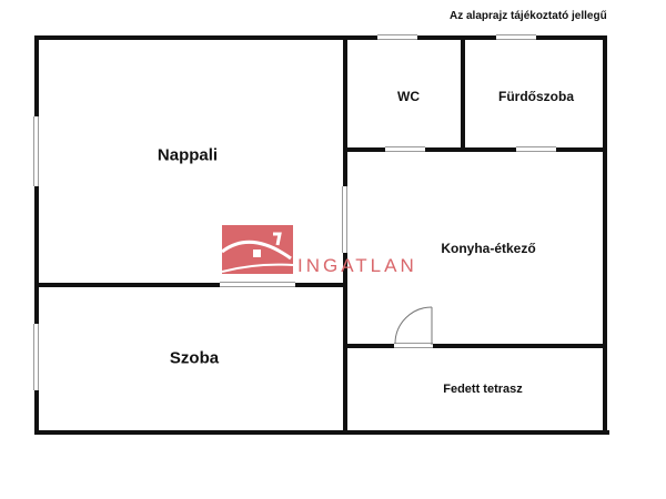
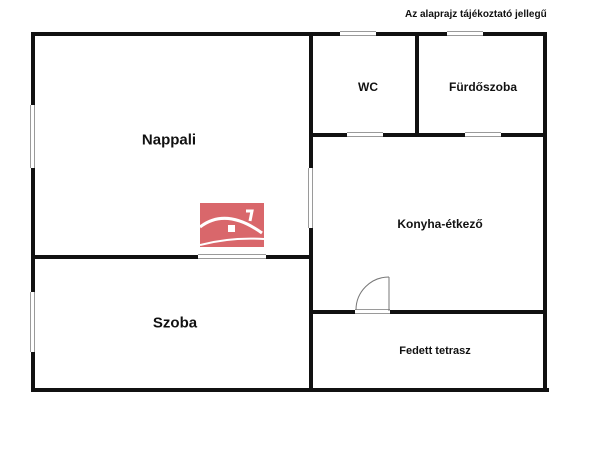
  Az alaprajz tájékoztató jellegű
  Nappali
  Szoba
  WC
  Fürdőszoba
  Konyha-étkező
  Fedett tetrasz
- INGATLAN
